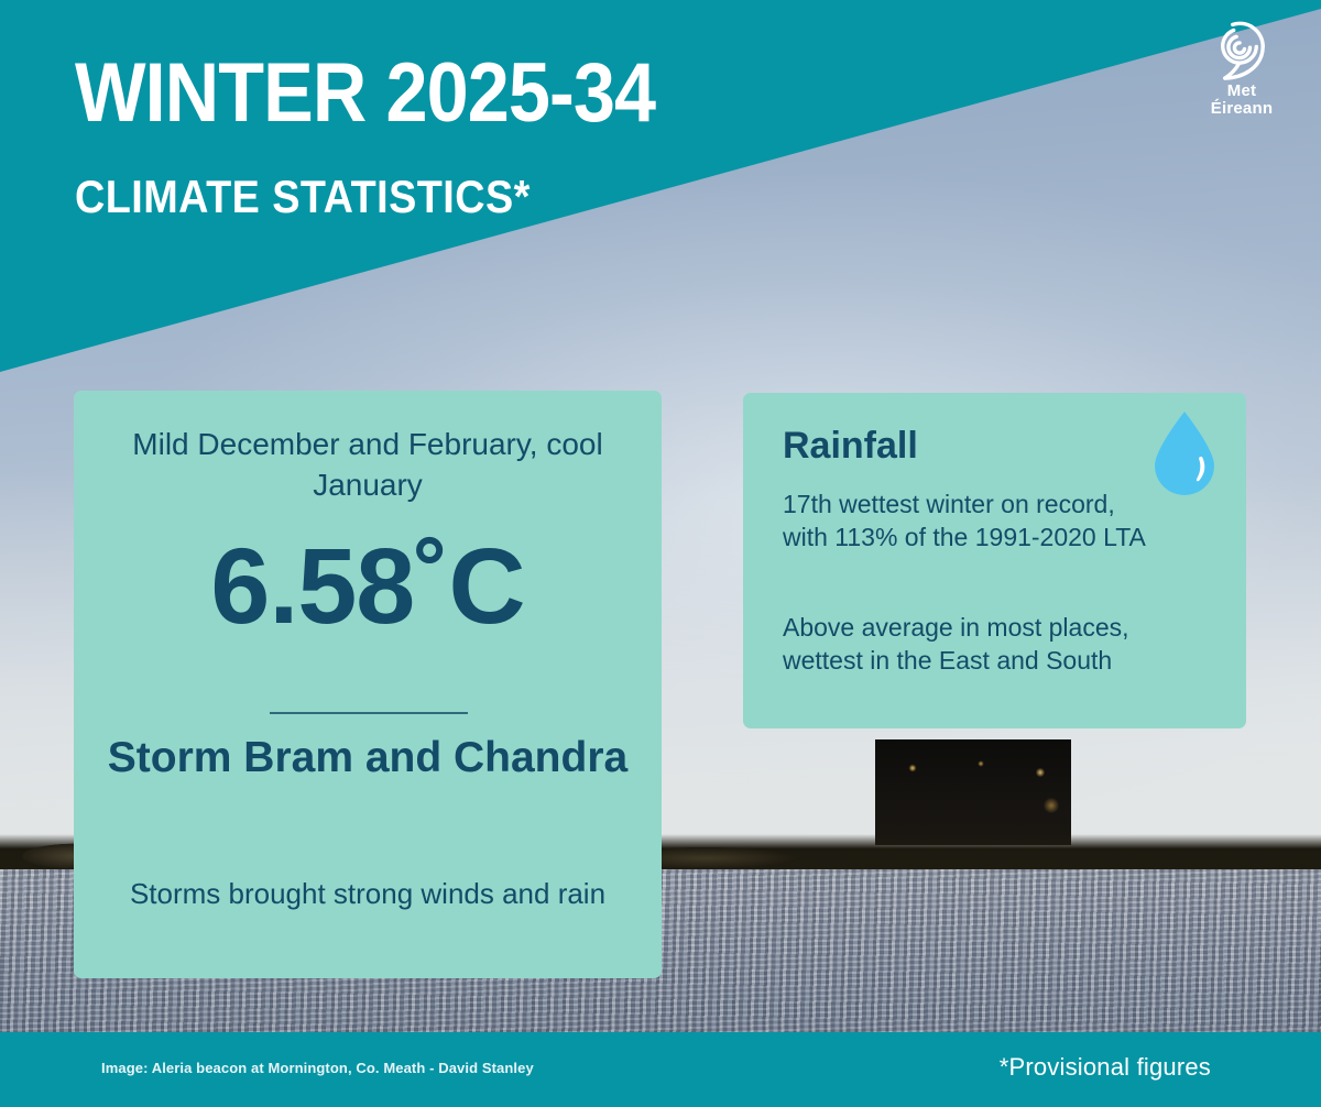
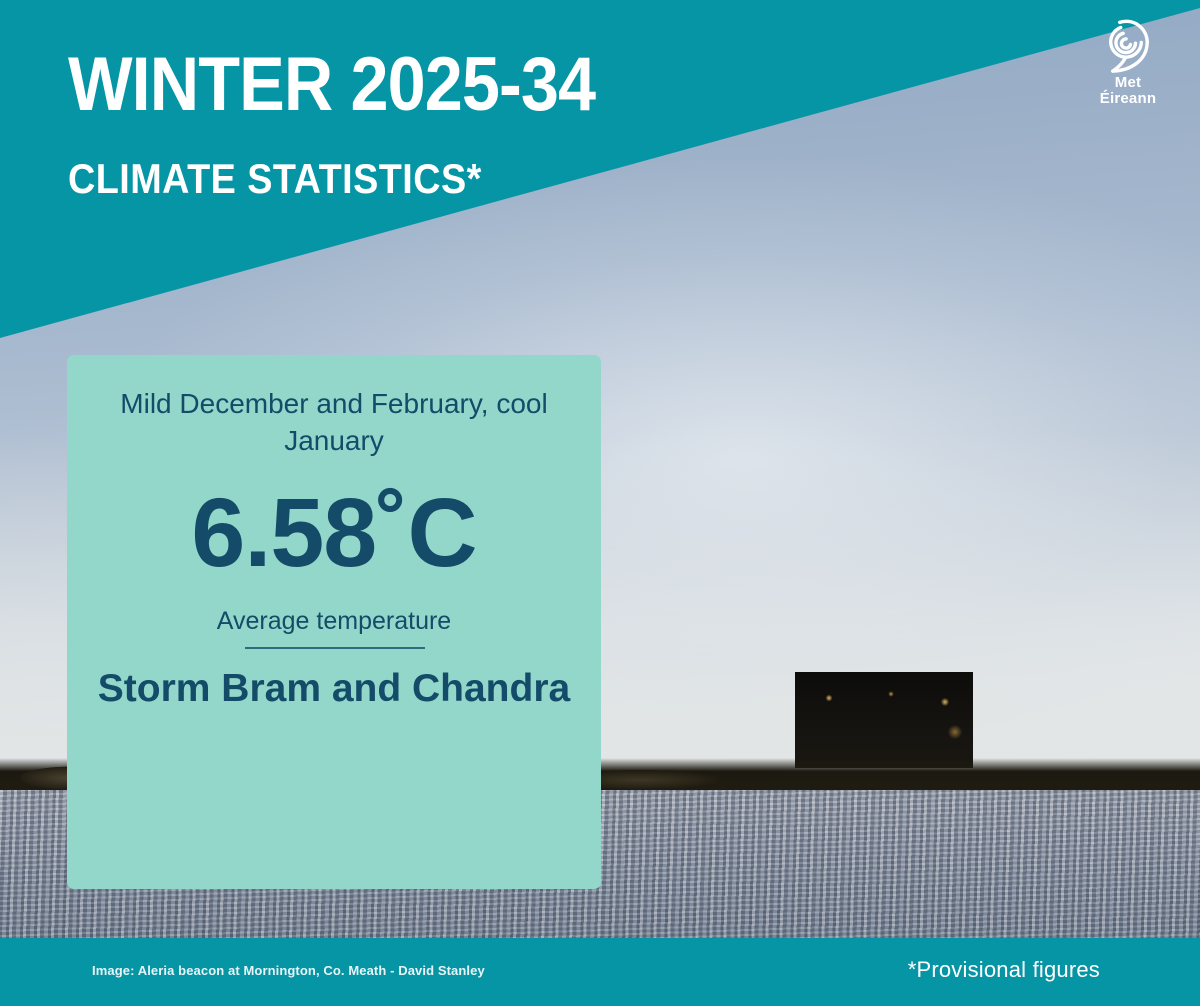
  WINTER 2025-34
  CLIMATE STATISTICS*
  Met
  Éireann
  Mild December and February, cool January
  6.58˚C
+ Average temperature
  Storm Bram and Chandra
- Storms brought strong winds and rain
- Rainfall
- 17th wettest winter on record, with 113% of the 1991-2020 LTA
- Above average in most places, wettest in the East and South
  Image: Aleria beacon at Mornington, Co. Meath - David Stanley
  *Provisional figures
